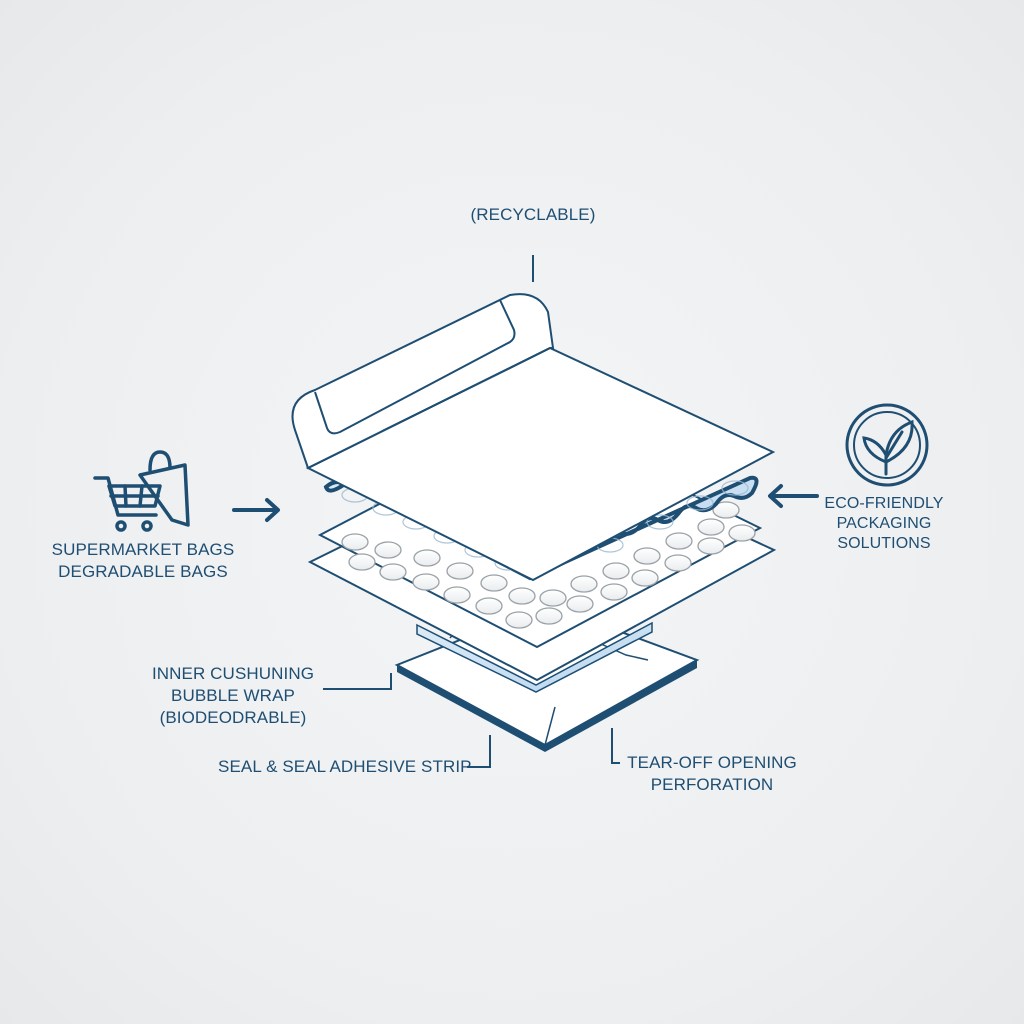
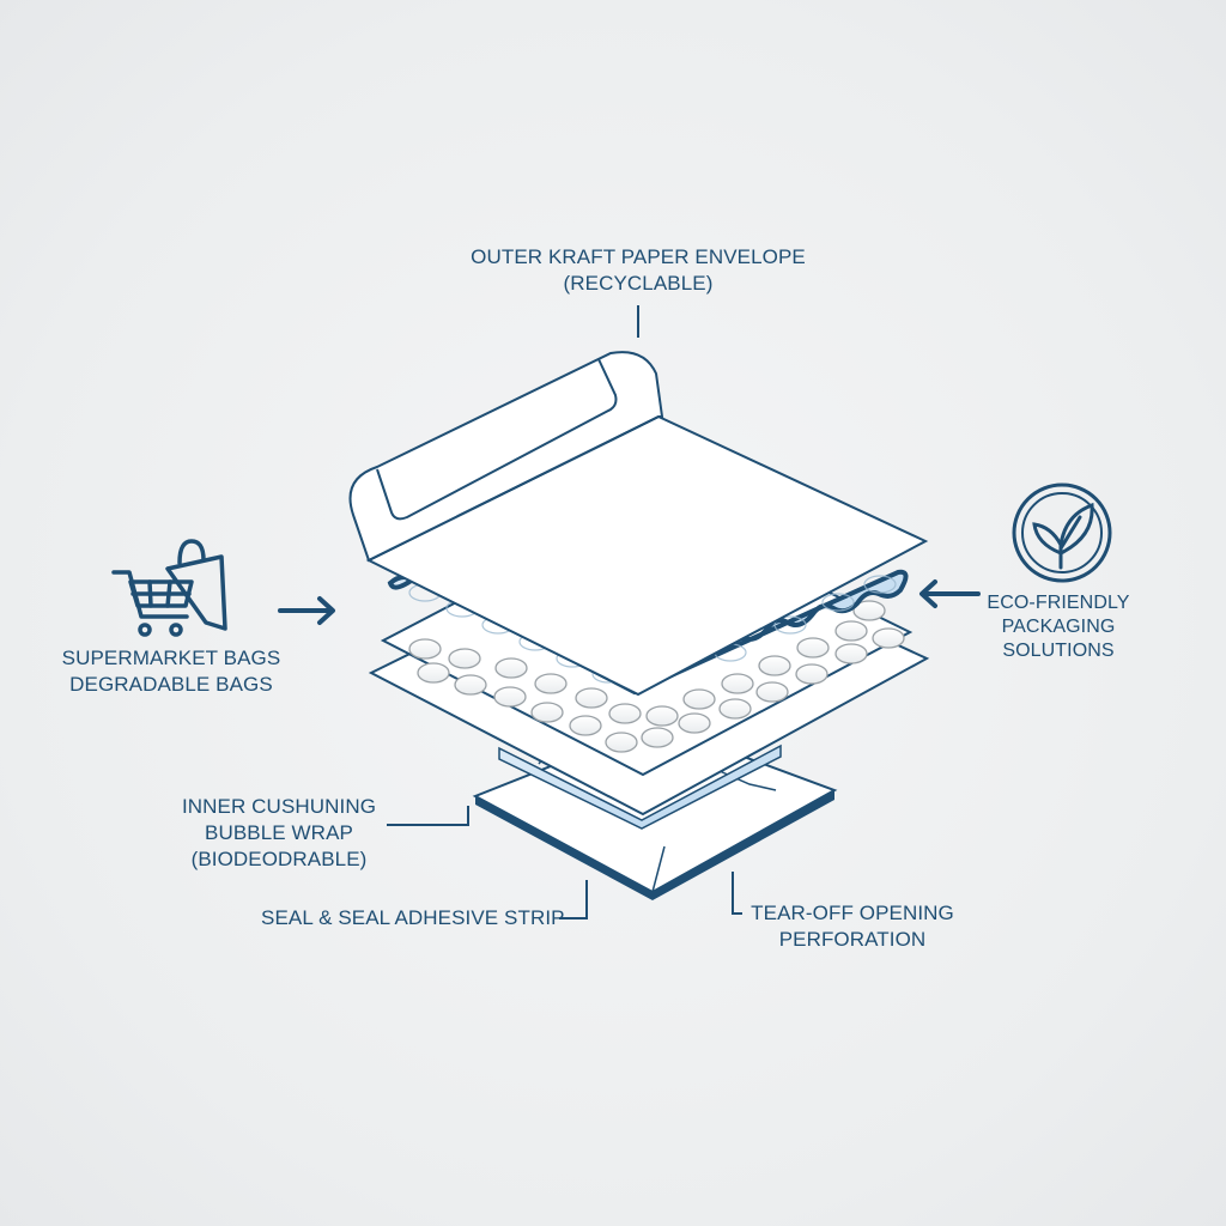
+ OUTER KRAFT PAPER ENVELOPE
  (RECYCLABLE)
  SUPERMARKET BAGS
  DEGRADABLE BAGS
  ECO-FRIENDLY
  PACKAGING
  SOLUTIONS
  INNER CUSHUNING
  BUBBLE WRAP
  (BIODEODRABLE)
  SEAL & SEAL ADHESIVE STRIP
  TEAR-OFF OPENING
  PERFORATION
